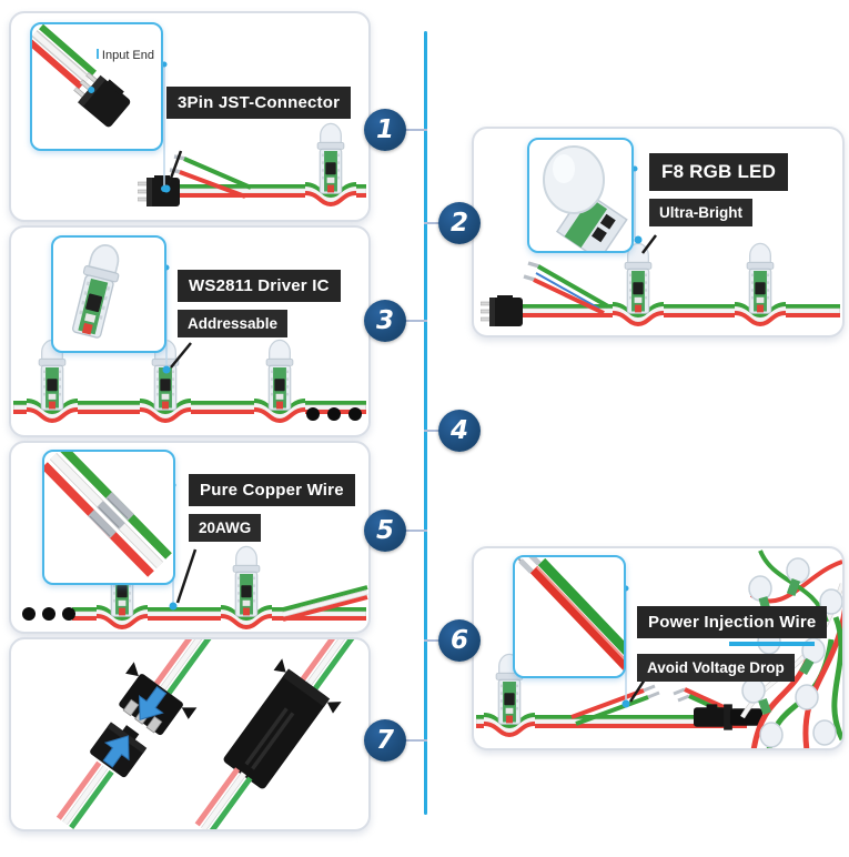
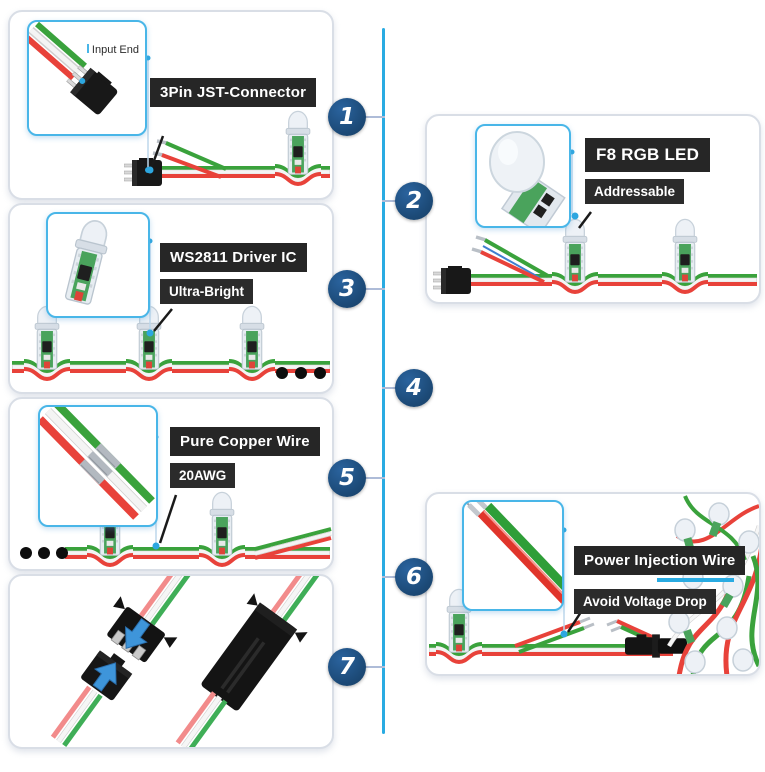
  1
  2
  3
  4
  5
  6
  7
  Input End
  3Pin JST-Connector
  WS2811 Driver IC
- Addressable
+ Ultra-Bright
  Pure Copper Wire
  20AWG
  F8 RGB LED
- Ultra-Bright
+ Addressable
  Power Injection Wire
  Avoid Voltage Drop
